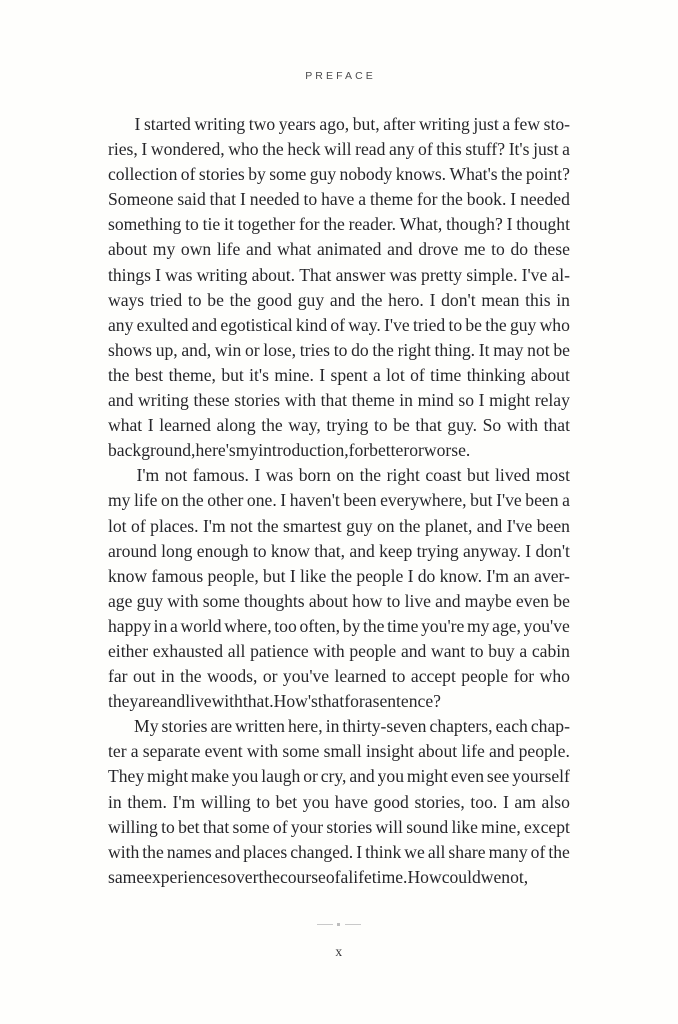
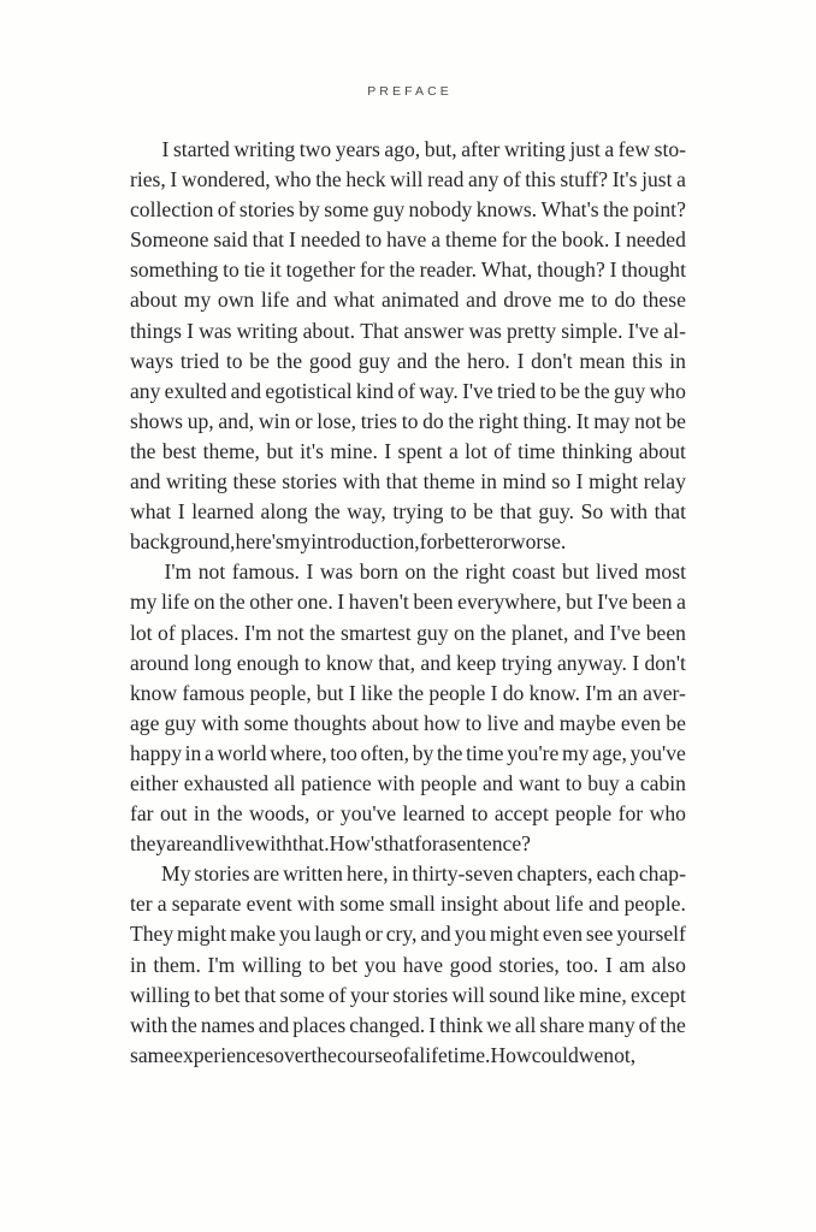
  PREFACE
  I
  started
  writing
  two
  years
  ago,
  but,
  after
  writing
  just
  a
  few
  sto-
  ries,
  I
  wondered,
  who
  the
  heck
  will
  read
  any
  of
  this
  stuff?
  It's
  just
  a
  collection
  of
  stories
  by
  some
  guy
  nobody
  knows.
  What's
  the
  point?
  Someone
  said
  that
  I
  needed
  to
  have
  a
  theme
  for
  the
  book.
  I
  needed
  something
  to
  tie
  it
  together
  for
  the
  reader.
  What,
  though?
  I
  thought
  about
  my
  own
  life
  and
  what
  animated
  and
  drove
  me
  to
  do
  these
  things
  I
  was
  writing
  about.
  That
  answer
  was
  pretty
  simple.
  I've
  al-
  ways
  tried
  to
  be
  the
  good
  guy
  and
  the
  hero.
  I
  don't
  mean
  this
  in
  any
  exulted
  and
  egotistical
  kind
  of
  way.
  I've
  tried
  to
  be
  the
  guy
  who
  shows
  up,
  and,
  win
  or
  lose,
  tries
  to
  do
  the
  right
  thing.
  It
  may
  not
  be
  the
  best
  theme,
  but
  it's
  mine.
  I
  spent
  a
  lot
  of
  time
  thinking
  about
  and
  writing
  these
  stories
  with
  that
  theme
  in
  mind
  so
  I
  might
  relay
  what
  I
  learned
  along
  the
  way,
  trying
  to
  be
  that
  guy.
  So
  with
  that
  background,
  here's
  my
  introduction,
  for
  better
  or
  worse.
  I'm
  not
  famous.
  I
  was
  born
  on
  the
  right
  coast
  but
  lived
  most
  my
  life
  on
  the
  other
  one.
  I
  haven't
  been
  everywhere,
  but
  I've
  been
  a
  lot
  of
  places.
  I'm
  not
  the
  smartest
  guy
  on
  the
  planet,
  and
  I've
  been
  around
  long
  enough
  to
  know
  that,
  and
  keep
  trying
  anyway.
  I
  don't
  know
  famous
  people,
  but
  I
  like
  the
  people
  I
  do
  know.
  I'm
  an
  aver-
  age
  guy
  with
  some
  thoughts
  about
  how
  to
  live
  and
  maybe
  even
  be
  happy
  in
  a
  world
  where,
  too
  often,
  by
  the
  time
  you're
  my
  age,
  you've
  either
  exhausted
  all
  patience
  with
  people
  and
  want
  to
  buy
  a
  cabin
  far
  out
  in
  the
  woods,
  or
  you've
  learned
  to
  accept
  people
  for
  who
  they
  are
  and
  live
  with
  that.
  How's
  that
  for
  a
  sentence?
  My
  stories
  are
  written
  here,
  in
  thirty-seven
  chapters,
  each
  chap-
  ter
  a
  separate
  event
  with
  some
  small
  insight
  about
  life
  and
  people.
  They
  might
  make
  you
  laugh
  or
  cry,
  and
  you
  might
  even
  see
  yourself
  in
  them.
  I'm
  willing
  to
  bet
  you
  have
  good
  stories,
  too.
  I
  am
  also
  willing
  to
  bet
  that
  some
  of
  your
  stories
  will
  sound
  like
  mine,
  except
  with
  the
  names
  and
  places
  changed.
  I
  think
  we
  all
  share
  many
  of
  the
  same
  experiences
  over
  the
  course
  of
  a
  lifetime.
  How
  could
  we
  not,
- x
